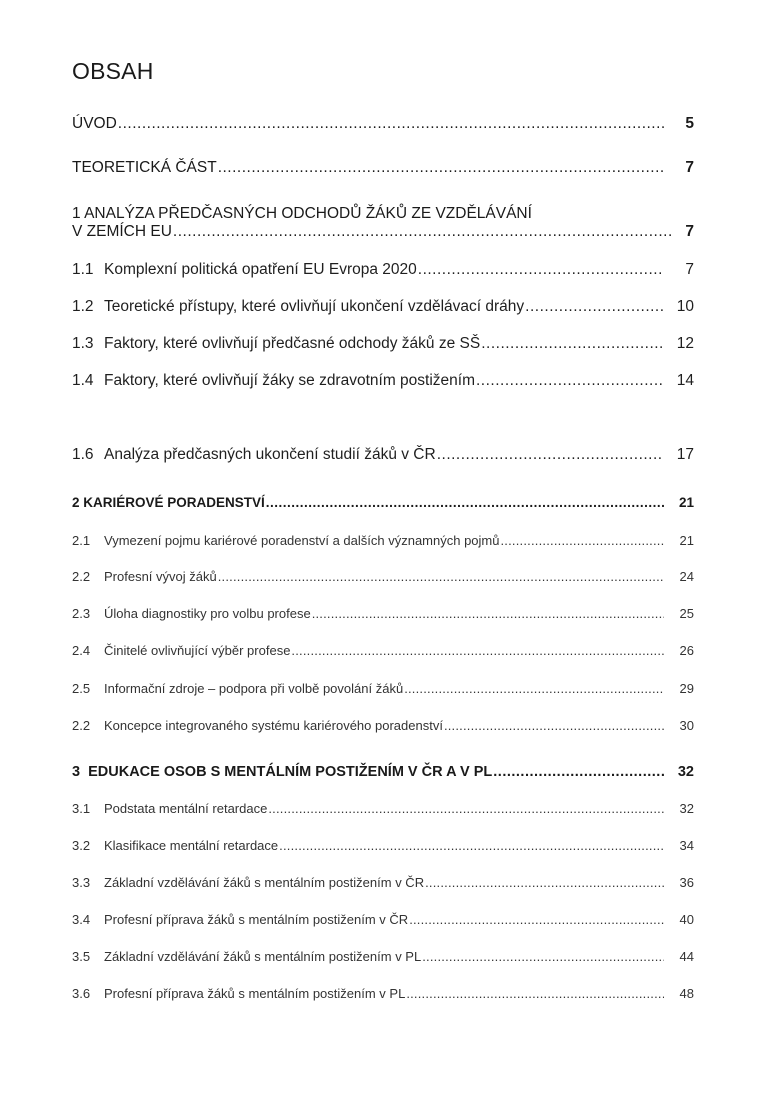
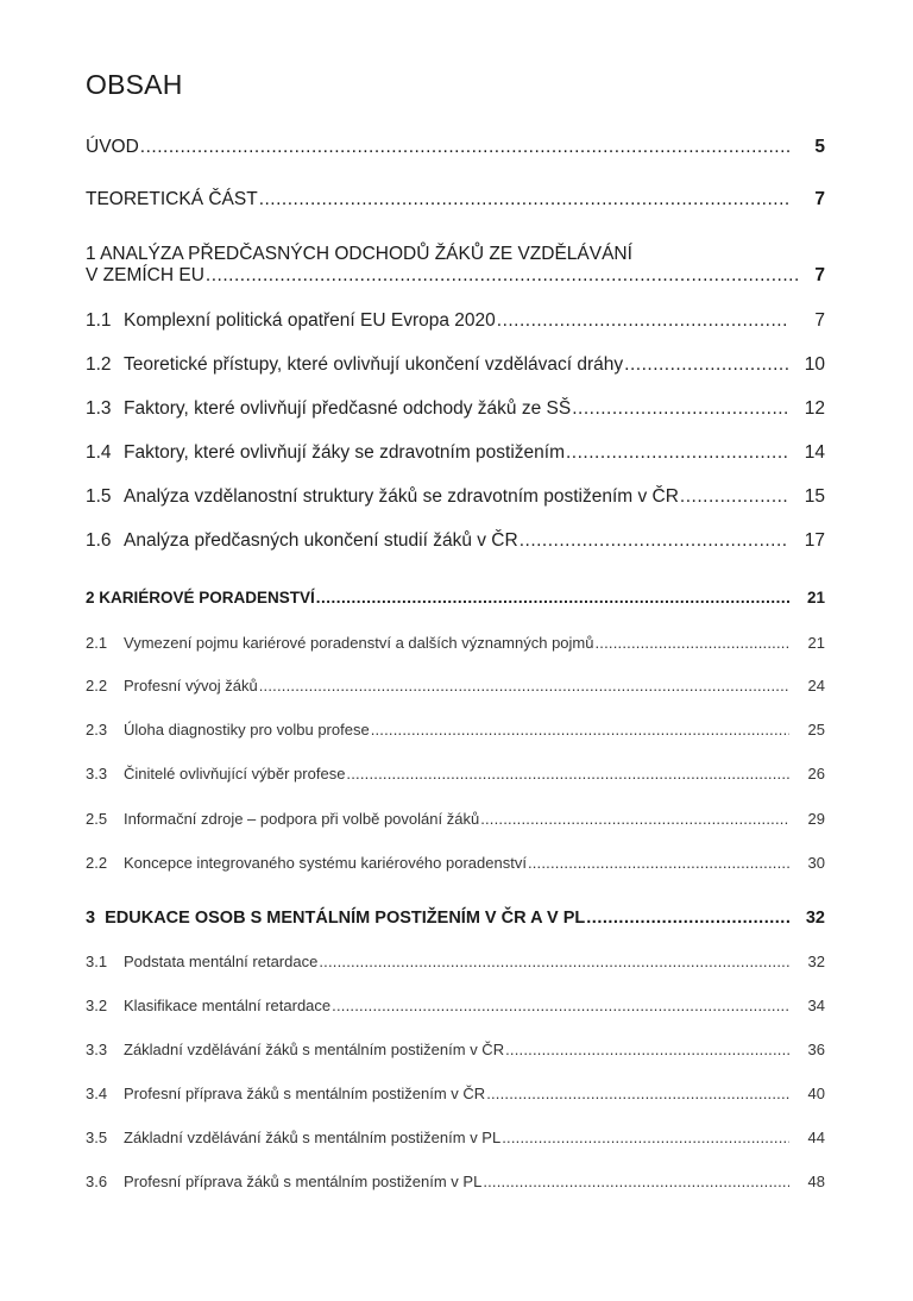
  OBSAH
  ÚVOD
  5
  TEORETICKÁ ČÁST
  7
  1 ANALÝZA PŘEDČASNÝCH ODCHODŮ ŽÁKŮ ZE VZDĚLÁVÁNÍ
  V ZEMÍCH EU
  7
  1.1 Komplexní politická opatření EU Evropa 2020
  7
  1.2 Teoretické přístupy, které ovlivňují ukončení vzdělávací dráhy
  10
  1.3 Faktory, které ovlivňují předčasné odchody žáků ze SŠ
  12
  1.4 Faktory, které ovlivňují žáky se zdravotním postižením
  14
+ 1.5 Analýza vzdělanostní struktury žáků se zdravotním postižením v ČR
+ 15
  1.6 Analýza předčasných ukončení studií žáků v ČR
  17
  2 KARIÉROVÉ PORADENSTVÍ
  21
  2.1 Vymezení pojmu kariérové poradenství a dalších významných pojmů
  21
  2.2 Profesní vývoj žáků
  24
  2.3 Úloha diagnostiky pro volbu profese
  25
- 2.4 Činitelé ovlivňující výběr profese
+ 3.3 Činitelé ovlivňující výběr profese
  26
  2.5 Informační zdroje – podpora při volbě povolání žáků
  29
  2.2 Koncepce integrovaného systému kariérového poradenství
  30
  3 EDUKACE OSOB S MENTÁLNÍM POSTIŽENÍM V ČR A V PL
  32
  3.1 Podstata mentální retardace
  32
  3.2 Klasifikace mentální retardace
  34
  3.3 Základní vzdělávání žáků s mentálním postižením v ČR
  36
  3.4 Profesní příprava žáků s mentálním postižením v ČR
  40
  3.5 Základní vzdělávání žáků s mentálním postižením v PL
  44
  3.6 Profesní příprava žáků s mentálním postižením v PL
  48
